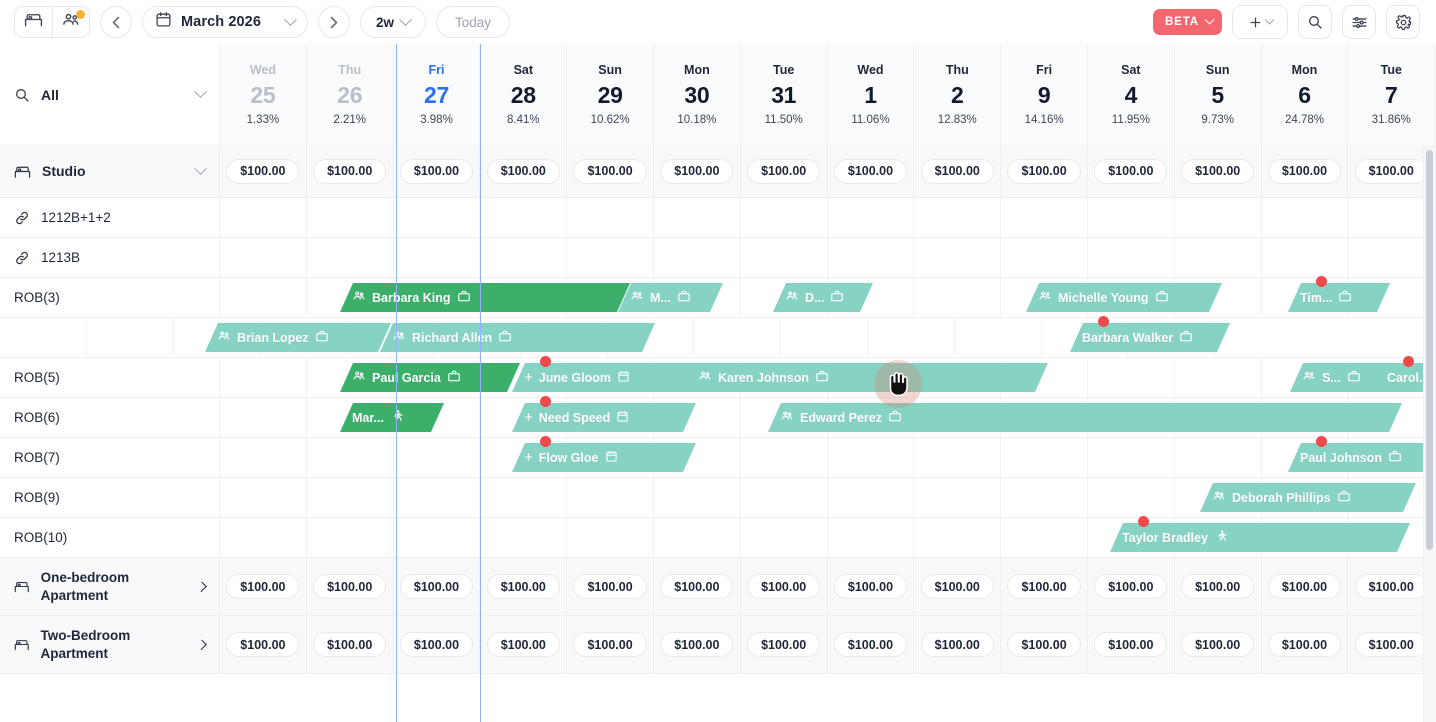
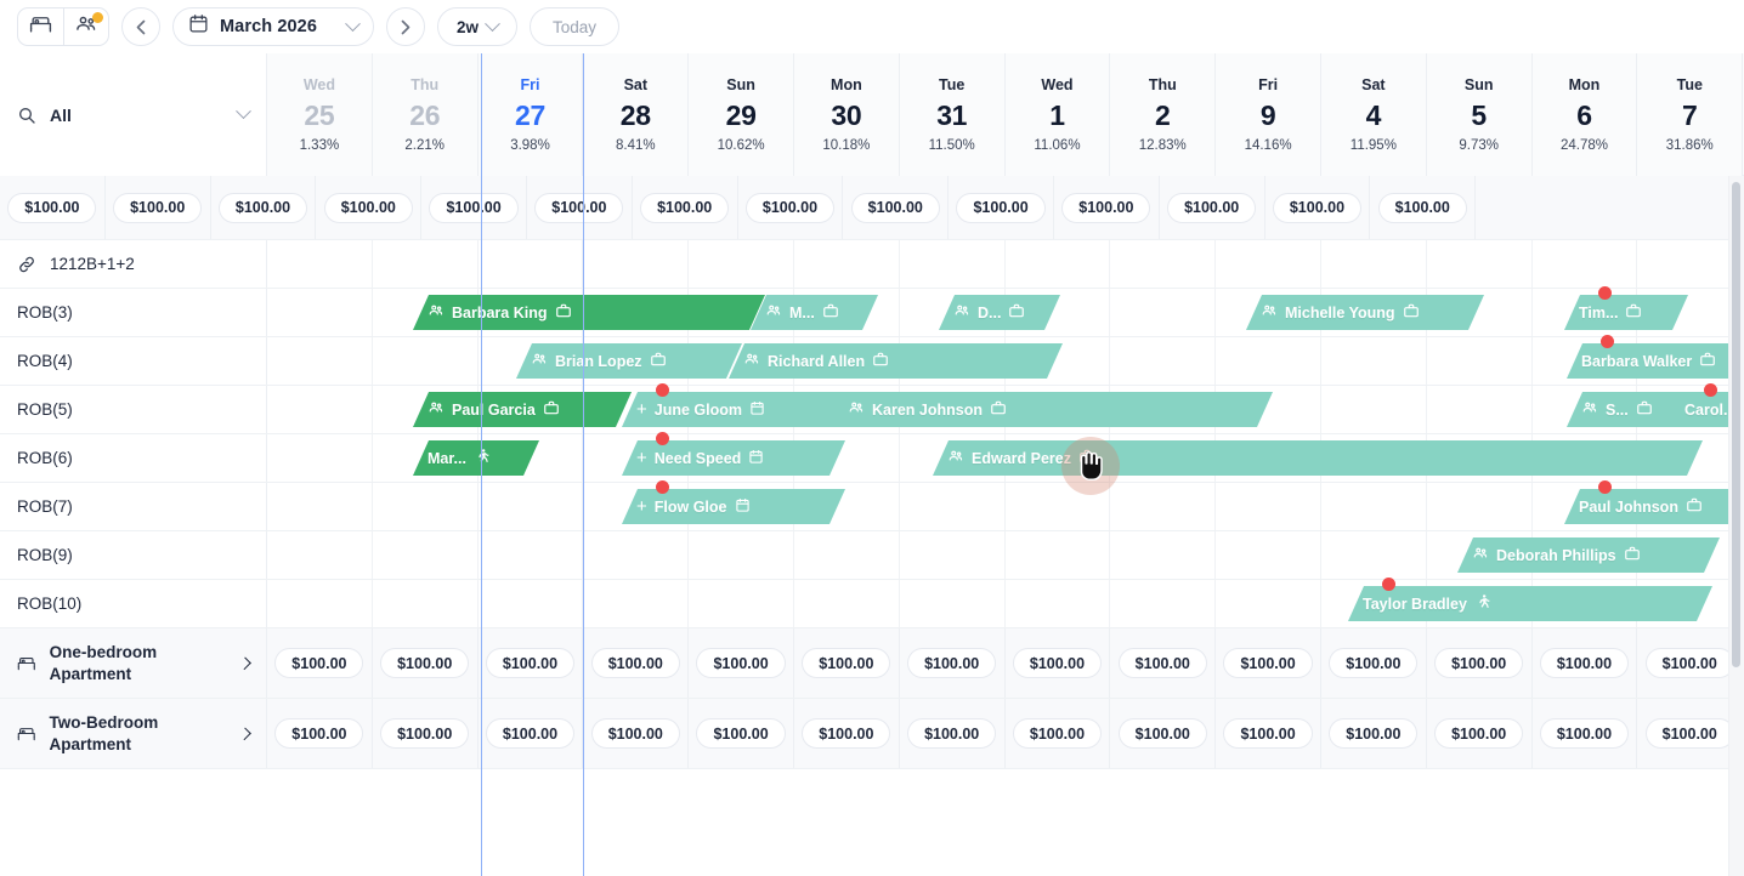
  March 2026
  2w
  Today
- BETA
  All
  Wed
  25
  1.33%
  Thu
  26
  2.21%
  Fri
  27
  3.98%
  Sat
  28
  8.41%
  Sun
  29
  10.62%
  Mon
  30
  10.18%
  Tue
  31
  11.50%
  Wed
  1
  11.06%
  Thu
  2
  12.83%
  Fri
  9
  14.16%
  Sat
  4
  11.95%
  Sun
  5
  9.73%
  Mon
  6
  24.78%
  Tue
  7
  31.86%
- Studio
  $100.00
  $100.00
  $100.00
  $100.00
  $100.00
  $100.00
  $100.00
  $100.00
  $100.00
  $100.00
  $100.00
  $100.00
  $100.00
  $100.00
  1212B+1+2
- 1213B
  ROB(3)
  Barara King
  M...
  D...
  Michelle Young
  Tim...
+ ROB(4)
  Brian Lopez
  Richard Allen
  Barbara Walker
  ROB(5)
  Pau Garcia
  +
  June Gloom
  Karen Johnson
  S...
  Carol.
  ROB(6)
  Mar...
  +
  Need Speed
  Edward Perez
  ROB(7)
  +
  Flow Gloe
  Paul Johnson
  ROB(9)
  Deborah Phillips
  ROB(10)
  Taylor Bradley
  One-bedroom Apartment
  $100.00
  $100.00
  $100.00
  $100.00
  $100.00
  $100.00
  $100.00
  $100.00
  $100.00
  $100.00
  $100.00
  $100.00
  $100.00
  $100.00
  Two-Bedroom Apartment
  $100.00
  $100.00
  $100.00
  $100.00
  $100.00
  $100.00
  $100.00
  $100.00
  $100.00
  $100.00
  $100.00
  $100.00
  $100.00
  $100.00
